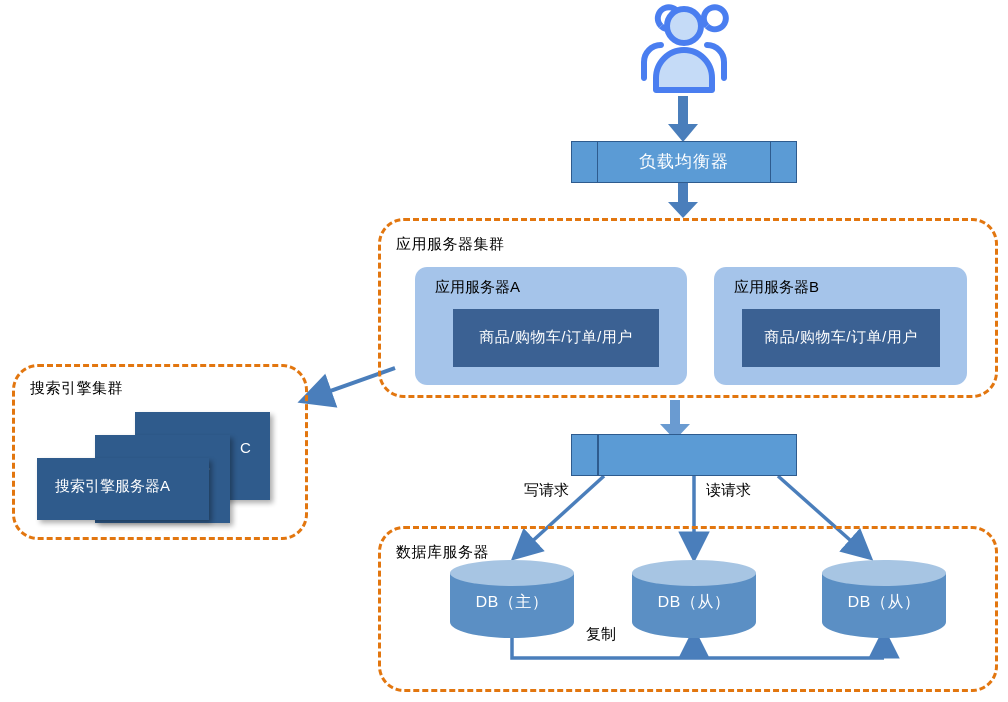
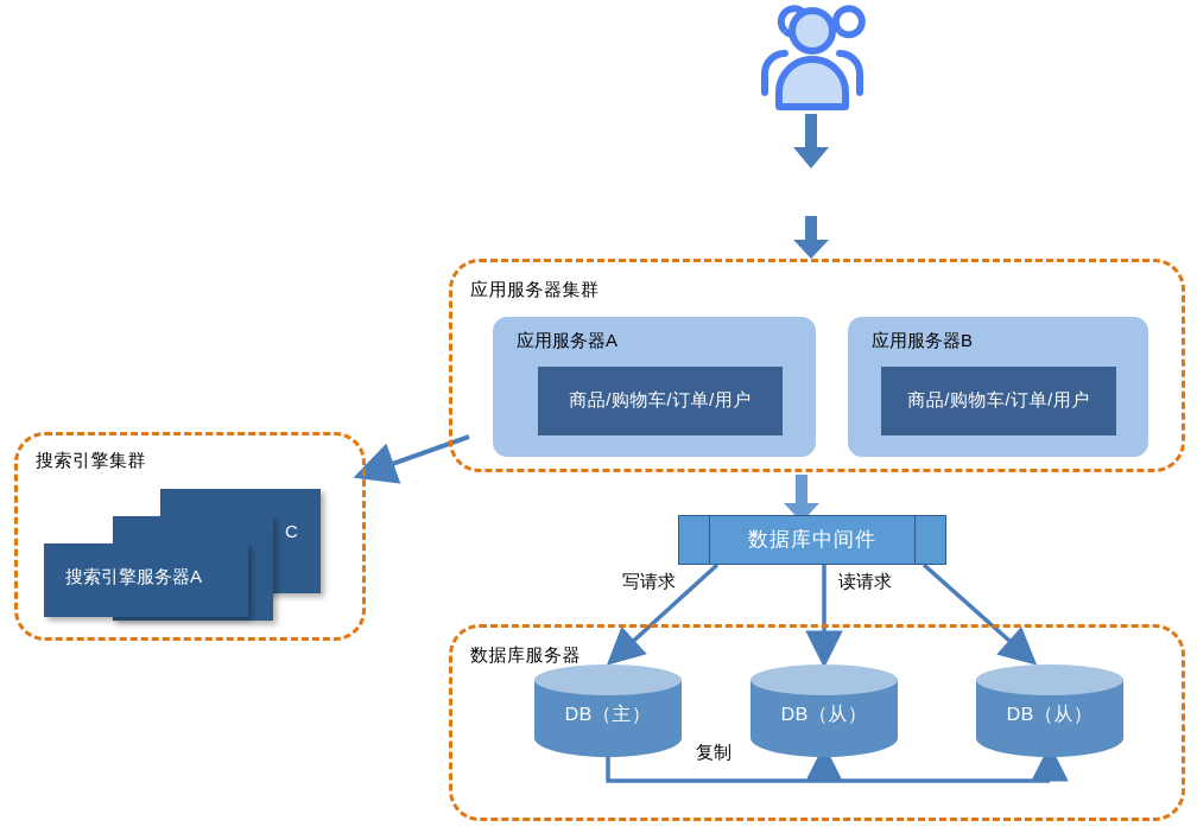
- 负载均衡器
  应用服务器集群
  应用服务器A
  商品/购物车/订单/用户
  应用服务器B
  商品/购物车/订单/用户
  搜索引擎集群
  C
  搜索引擎服务器A
+ 数据库中间件
  写请求
  读请求
  复制
  数据库服务器
  DB（主）
  DB（从）
  DB（从）
